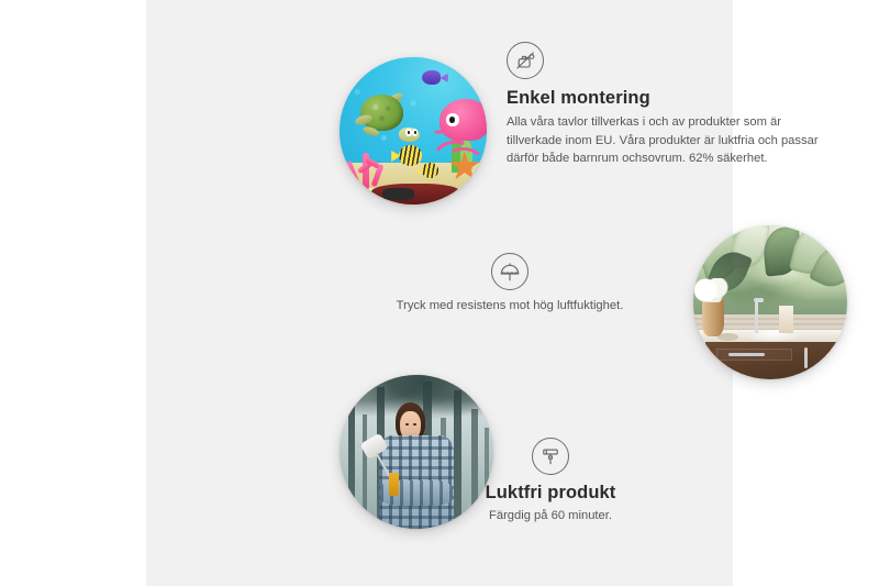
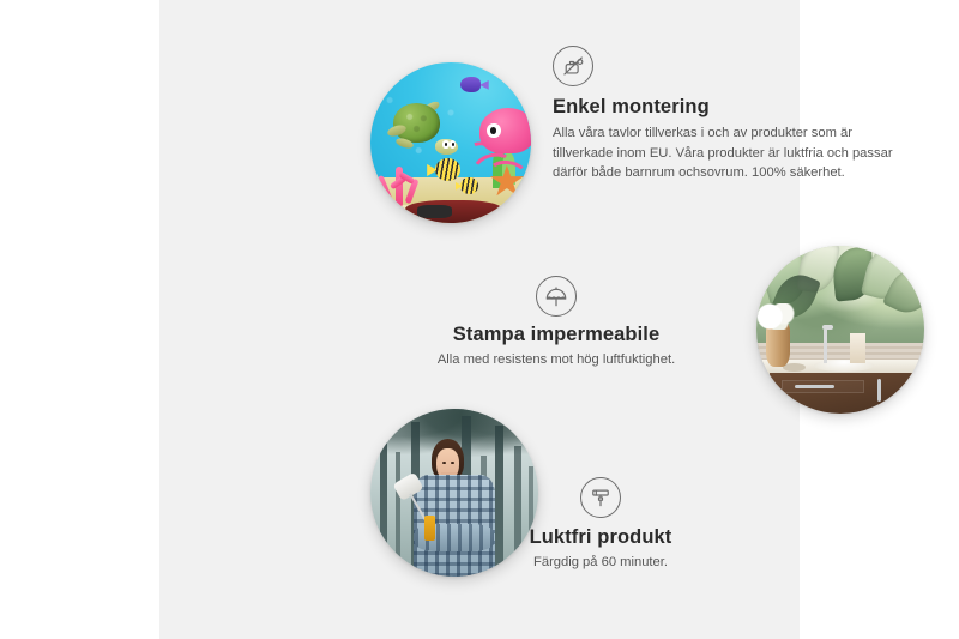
  Enkel montering
- Alla våra tavlor tillverkas i och av produkter som är tillverkade inom EU. Våra produkter är luktfria och passar därför både barnrum ochsovrum. 62% säkerhet.
+ Alla våra tavlor tillverkas i och av produkter som är tillverkade inom EU. Våra produkter är luktfria och passar därför både barnrum ochsovrum. 100% säkerhet.
+ Stampa impermeabile
- Tryck med resistens mot hög luftfuktighet.
+ Alla med resistens mot hög luftfuktighet.
  Luktfri produkt
  Färgdig på 60 minuter.
